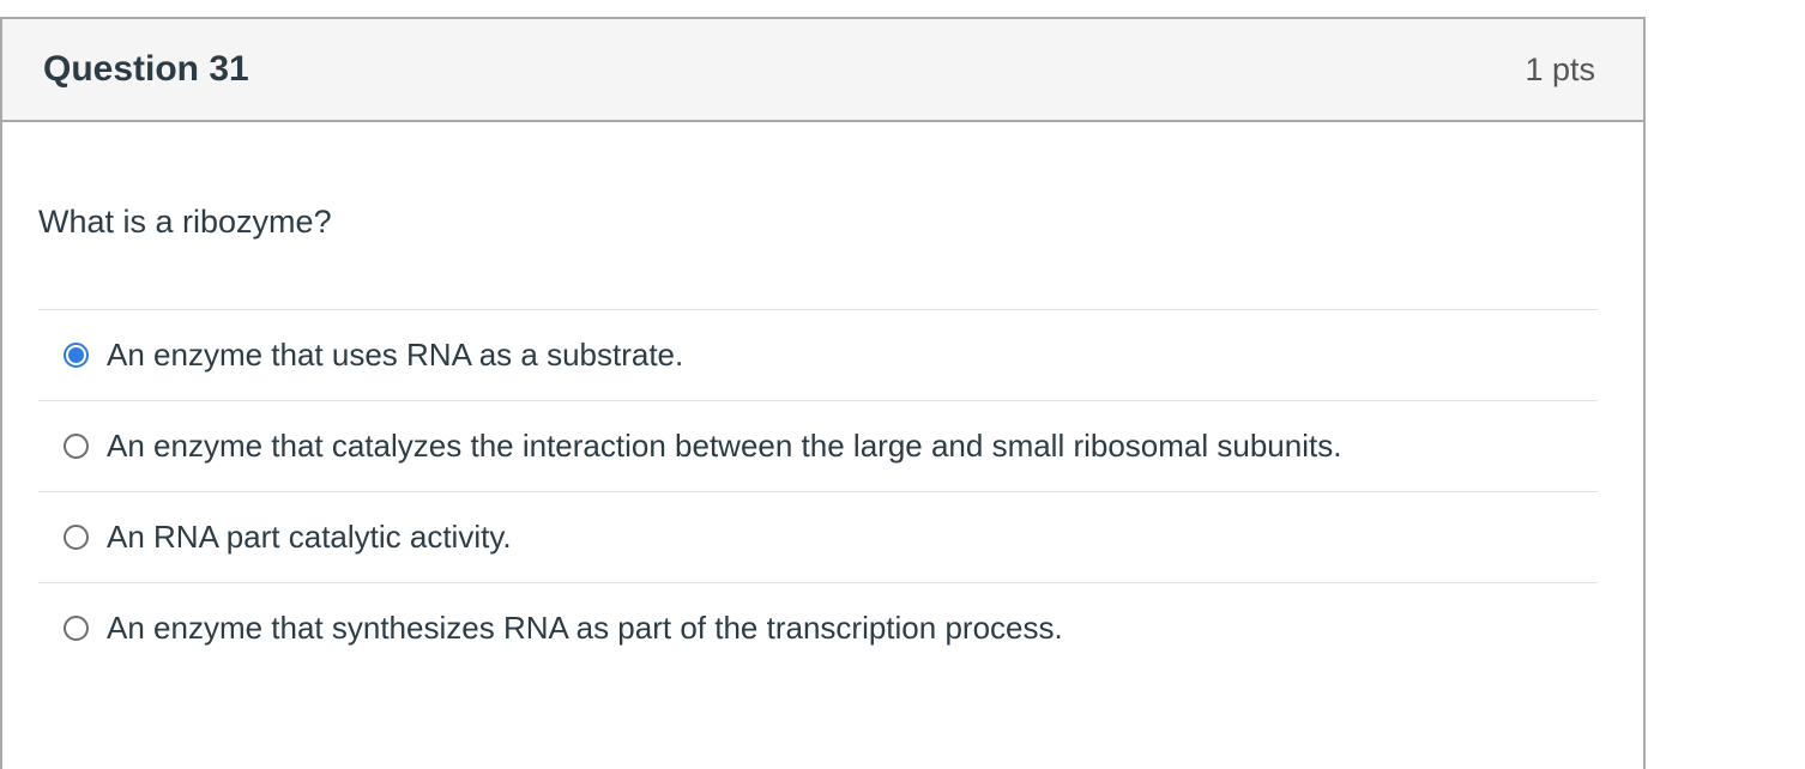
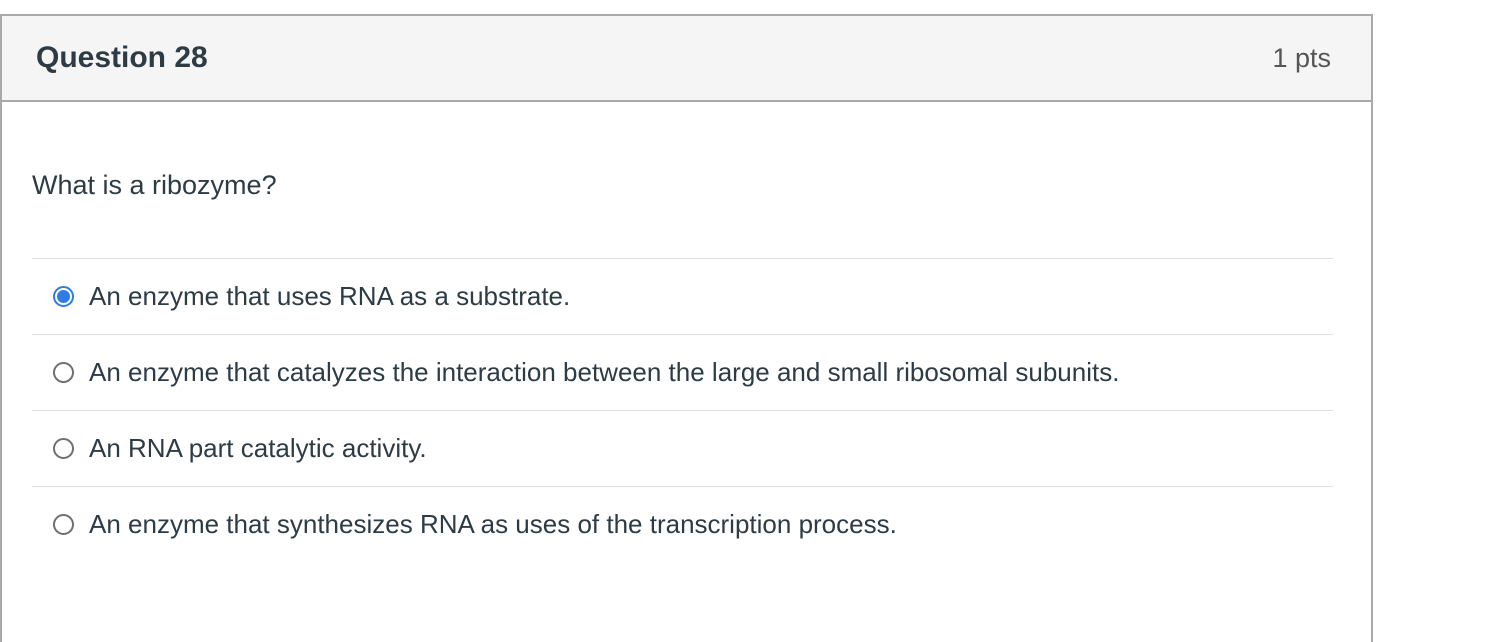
- Question 31
+ Question 28
  1 pts
  What is a ribozyme?
  An enzyme that uses RNA as a substrate.
  An enzyme that catalyzes the interaction between the large and small ribosomal subunits.
  An RNA part catalytic activity.
- An enzyme that synthesizes RNA as part of the transcription process.
+ An enzyme that synthesizes RNA as uses of the transcription process.
